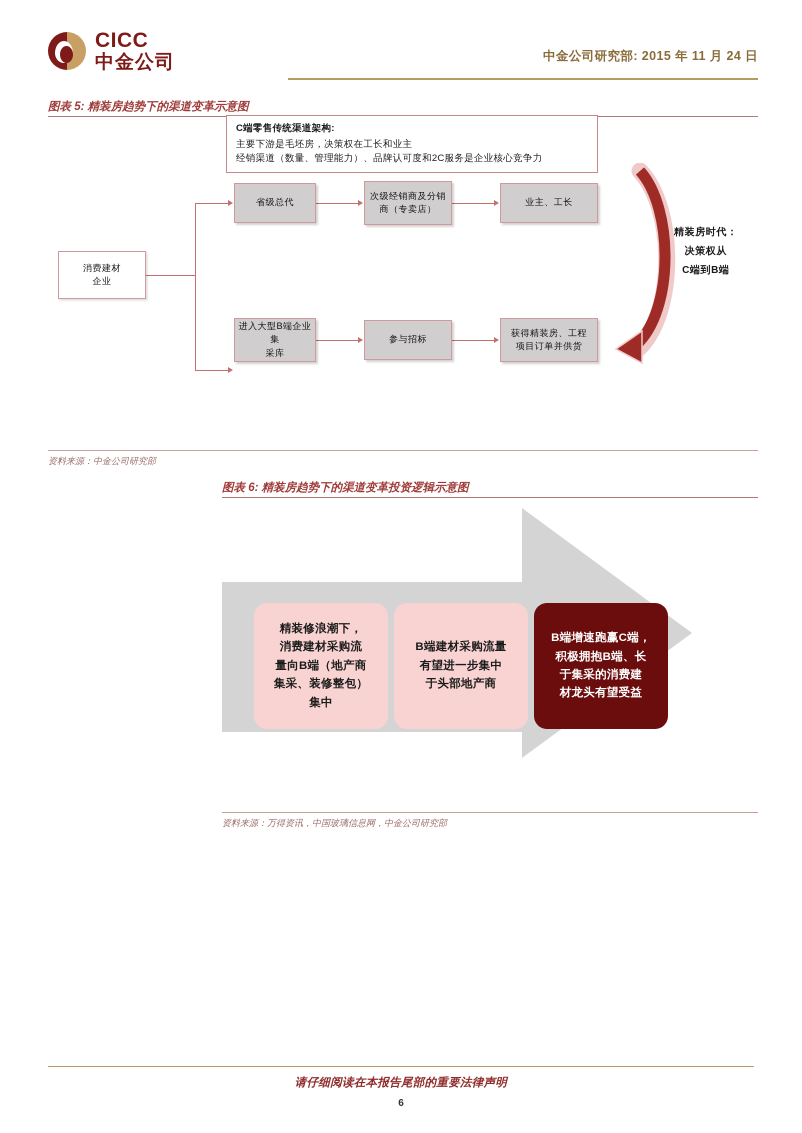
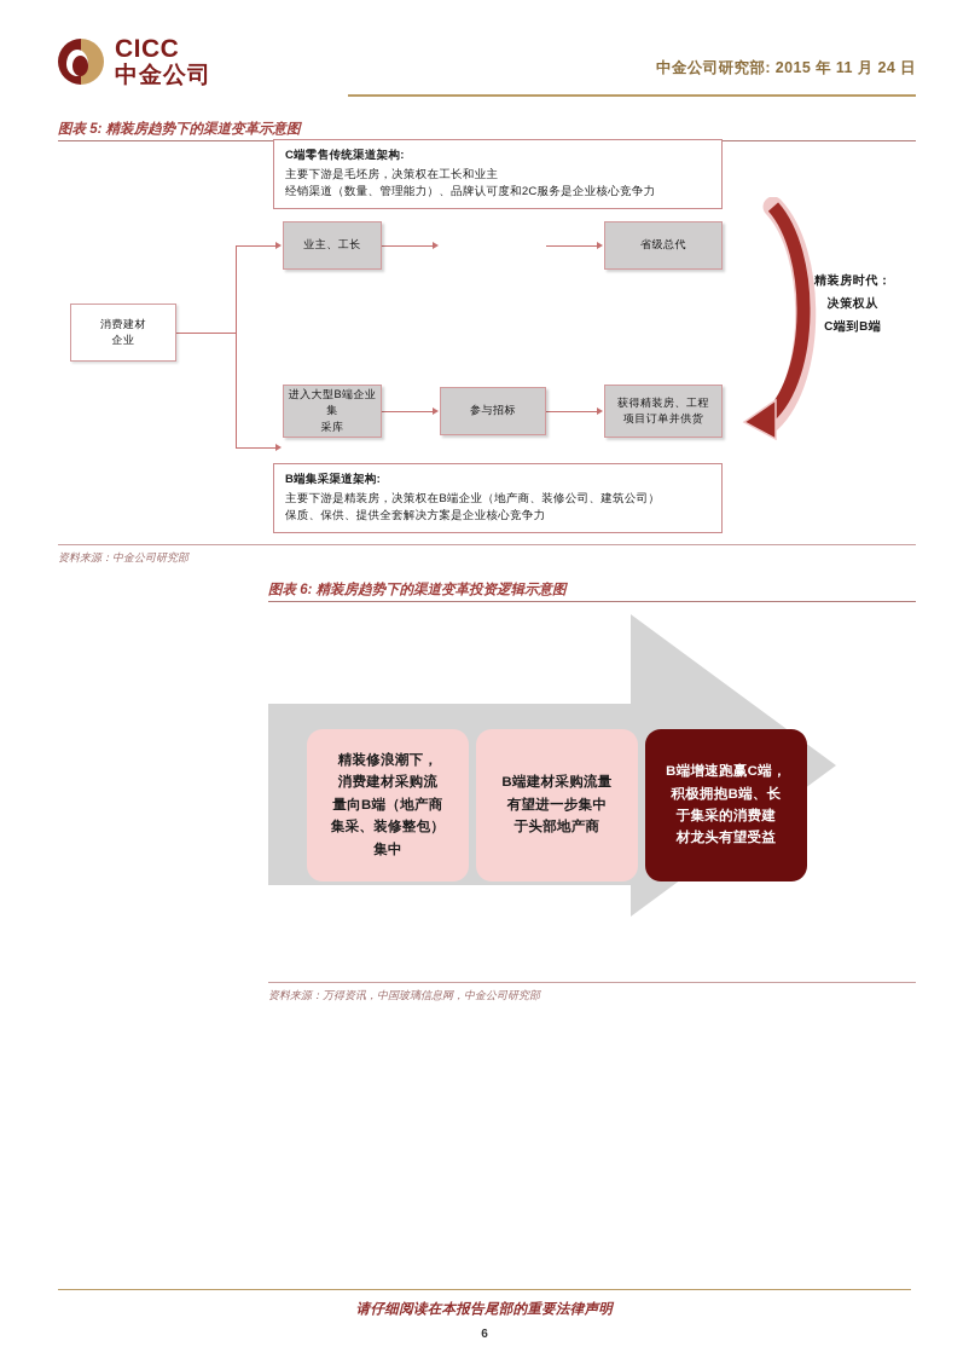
  CICC
  中金公司
  中金公司研究部: 2015 年 11 月 24 日
  图表 5: 精装房趋势下的渠道变革示意图
  C端零售传统渠道架构:
  主要下游是毛坯房，决策权在工长和业主
  经销渠道（数量、管理能力）、品牌认可度和2C服务是企业核心竞争力
  消费建材
  企业
- 省级总代
+ 业主、工长
- 次级经销商及分销
- 商（专卖店）
- 业主、工长
+ 省级总代
  进入大型B端企业集
  采库
  参与招标
  获得精装房、工程
  项目订单并供货
+ B端集采渠道架构:
+ 主要下游是精装房，决策权在B端企业（地产商、装修公司、建筑公司）
+ 保质、保供、提供全套解决方案是企业核心竞争力
  精装房时代：
  决策权从
  C端到B端
  资料来源：中金公司研究部
  图表 6: 精装房趋势下的渠道变革投资逻辑示意图
  精装修浪潮下，
  消费建材采购流
  量向B端（地产商
  集采、装修整包）
  集中
  B端建材采购流量
  有望进一步集中
  于头部地产商
  B端增速跑赢C端，
  积极拥抱B端、长
  于集采的消费建
  材龙头有望受益
  资料来源：万得资讯，中国玻璃信息网，中金公司研究部
  请仔细阅读在本报告尾部的重要法律声明
  6
